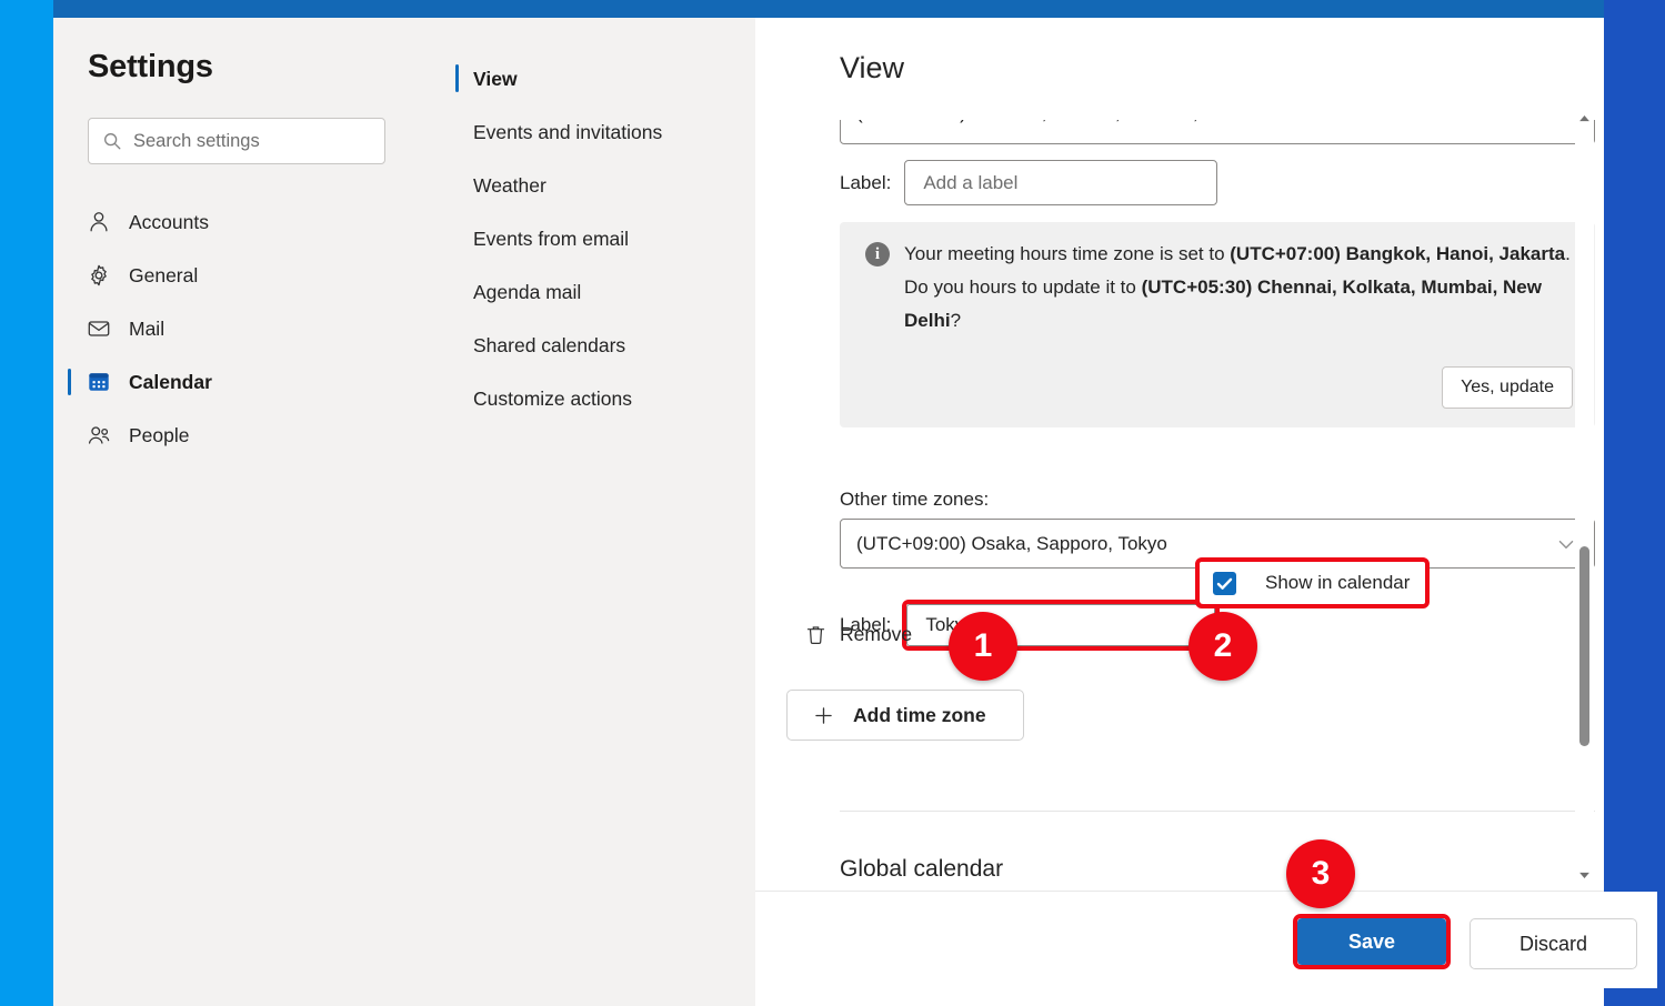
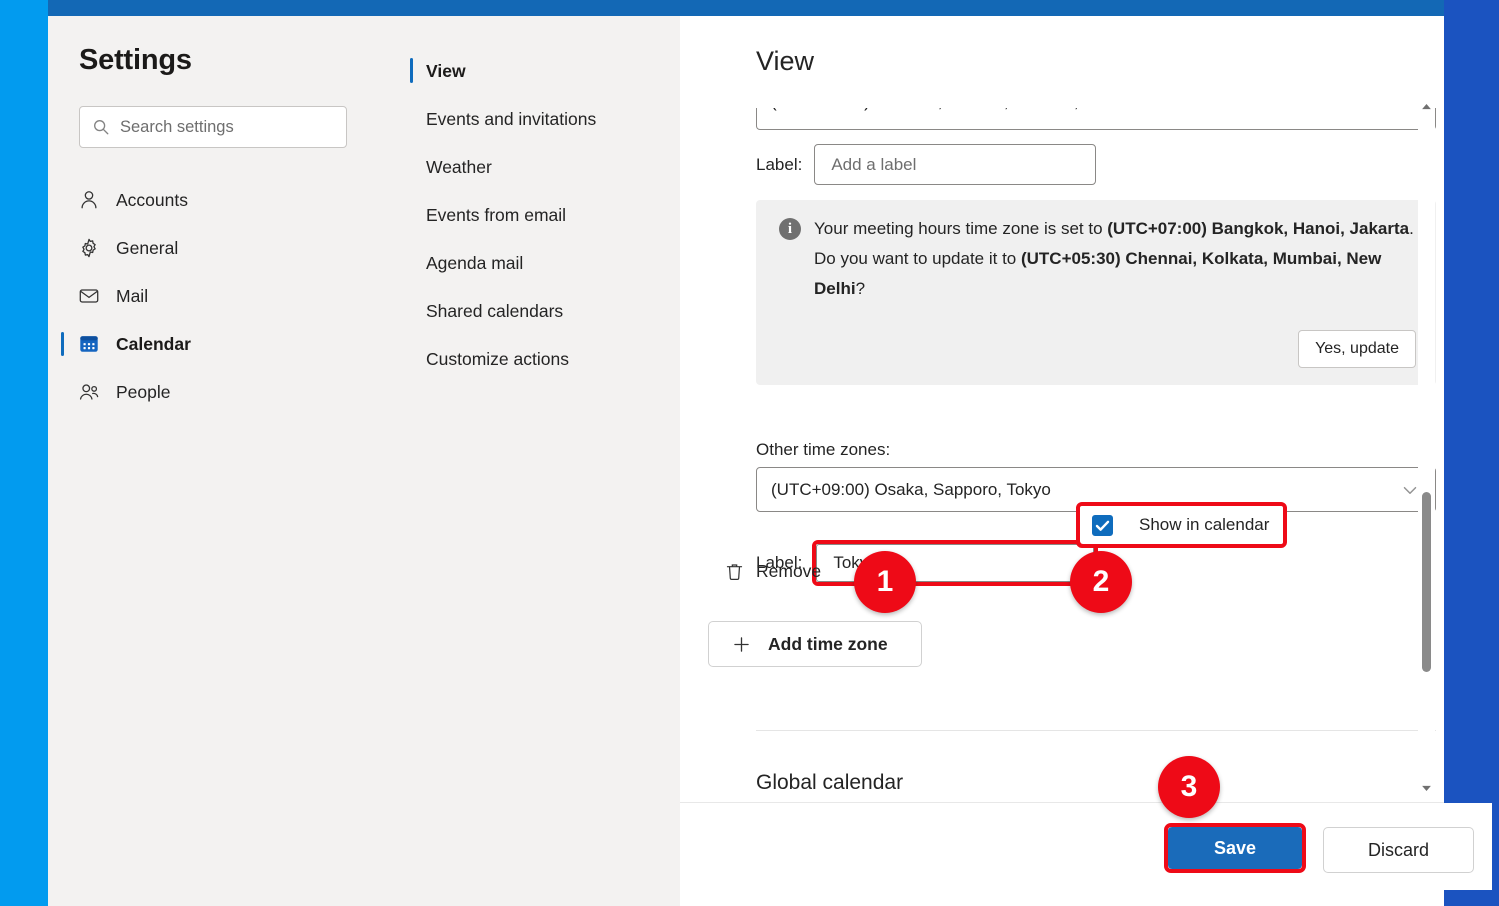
  Settings
  Search settings
  Accounts
  General
  Mail
  Calendar
  People
  View
  Events and invitations
  Weather
  Events from email
  Agenda mail
  Shared calendars
  Customize actions
  View
  Label:
  Add a label
  i
- Your meeting hours time zone is set to (UTC+07:00) Bangkok, Hanoi, Jakarta. Do you hours to update it to (UTC+05:30) Chennai, Kolkata, Mumbai, New Delhi?
+ Your meeting hours time zone is set to (UTC+07:00) Bangkok, Hanoi, Jakarta. Do you want to update it to (UTC+05:30) Chennai, Kolkata, Mumbai, New Delhi?
  Yes, update
  Other time zones:
  (UTC+09:00) Osaka, Sapporo, Tokyo
  Label:
  Global calendar
  Show in calendar
  Remove
  Add time zone
  Save
  Discard
  1
  2
  3
